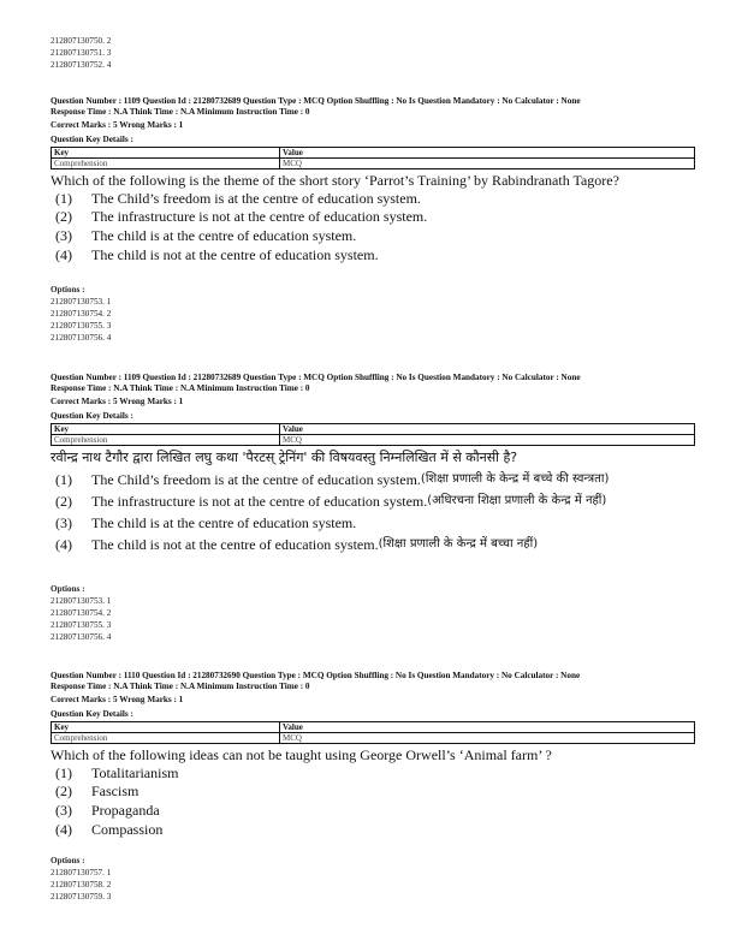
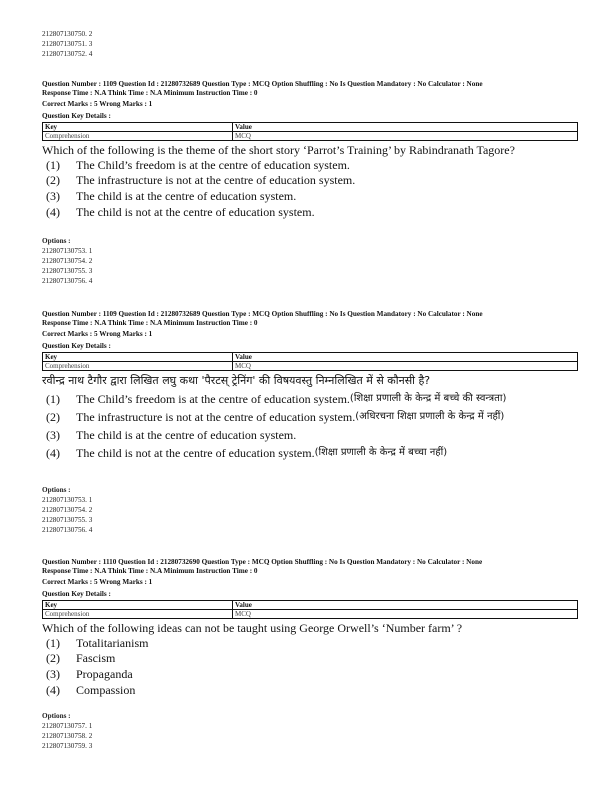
  212807130750. 2
  212807130751. 3
  212807130752. 4
  Question Number : 1109 Question Id : 21280732689 Question Type : MCQ Option Shuffling : No Is Question Mandatory : No Calculator : None
  Response Time : N.A Think Time : N.A Minimum Instruction Time : 0
  Correct Marks : 5 Wrong Marks : 1
  Question Key Details :
  Key	Value
  Comprehension	MCQ
  Which of the following is the theme of the short story ‘Parrot’s Training’ by Rabindranath Tagore?
  (1)
  The Child’s freedom is at the centre of education system.
  (2)
  The infrastructure is not at the centre of education system.
  (3)
  The child is at the centre of education system.
  (4)
  The child is not at the centre of education system.
  Options :
  212807130753. 1
  212807130754. 2
  212807130755. 3
  212807130756. 4
  Question Number : 1109 Question Id : 21280732689 Question Type : MCQ Option Shuffling : No Is Question Mandatory : No Calculator : None
  Response Time : N.A Think Time : N.A Minimum Instruction Time : 0
  Correct Marks : 5 Wrong Marks : 1
  Question Key Details :
  Key	Value
  Comprehension	MCQ
  रवीन्द्र नाथ टैगौर द्वारा लिखित लघु कथा 'पैरटस् ट्रेनिंग' की विषयवस्तु निम्नलिखित में से कौनसी है?
  (1)
  The Child’s freedom is at the centre of education system.
  (शिक्षा प्रणाली के केन्द्र में बच्चे की स्वन्त्रता)
  (2)
  The infrastructure is not at the centre of education system.
  (अधिरचना शिक्षा प्रणाली के केन्द्र में नहीं)
  (3)
  The child is at the centre of education system.
  (4)
  The child is not at the centre of education system.
  (शिक्षा प्रणाली के केन्द्र में बच्चा नहीं)
  Options :
  212807130753. 1
  212807130754. 2
  212807130755. 3
  212807130756. 4
  Question Number : 1110 Question Id : 21280732690 Question Type : MCQ Option Shuffling : No Is Question Mandatory : No Calculator : None
  Response Time : N.A Think Time : N.A Minimum Instruction Time : 0
  Correct Marks : 5 Wrong Marks : 1
  Question Key Details :
  Key	Value
  Comprehension	MCQ
- Which of the following ideas can not be taught using George Orwell’s ‘Animal farm’ ?
+ Which of the following ideas can not be taught using George Orwell’s ‘Number farm’ ?
  (1)
  Totalitarianism
  (2)
  Fascism
  (3)
  Propaganda
  (4)
  Compassion
  Options :
  212807130757. 1
  212807130758. 2
  212807130759. 3
